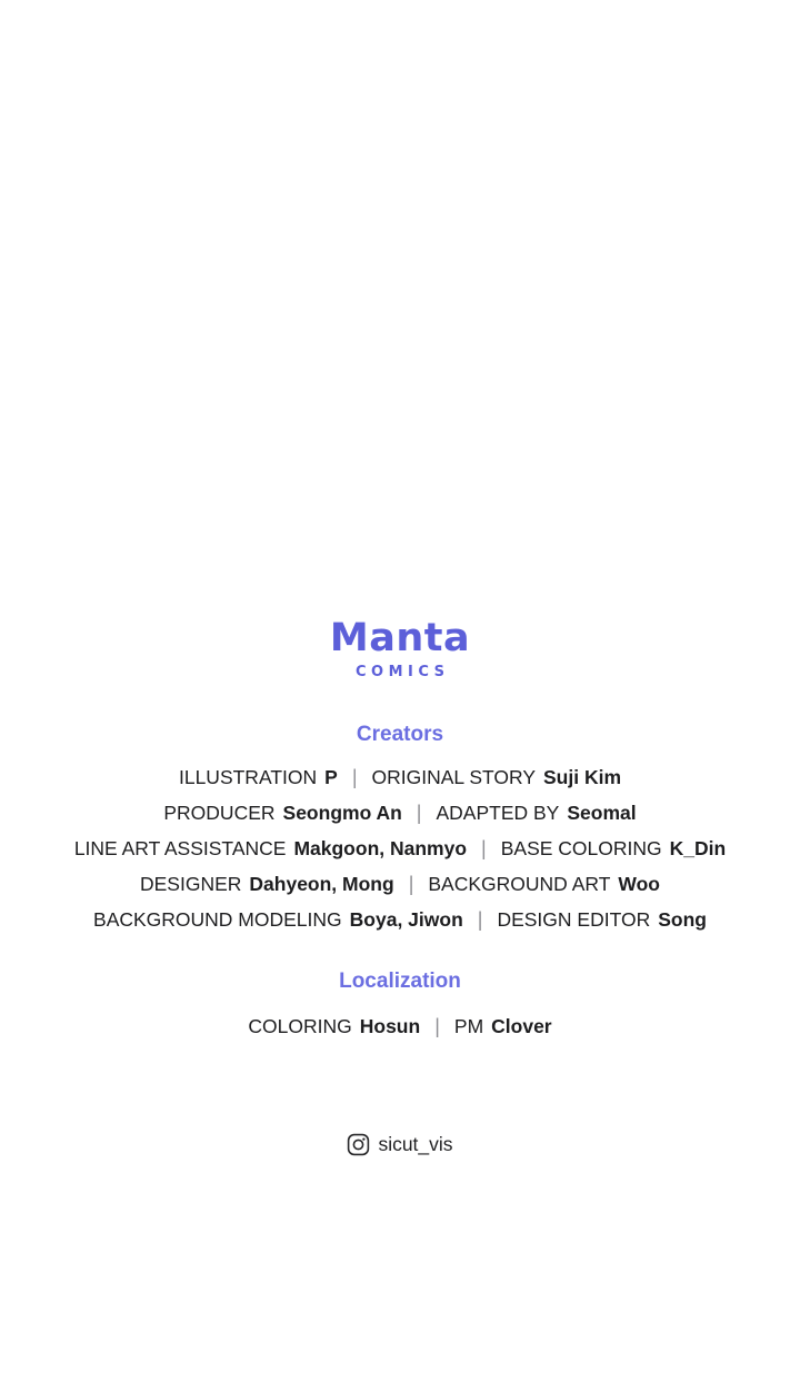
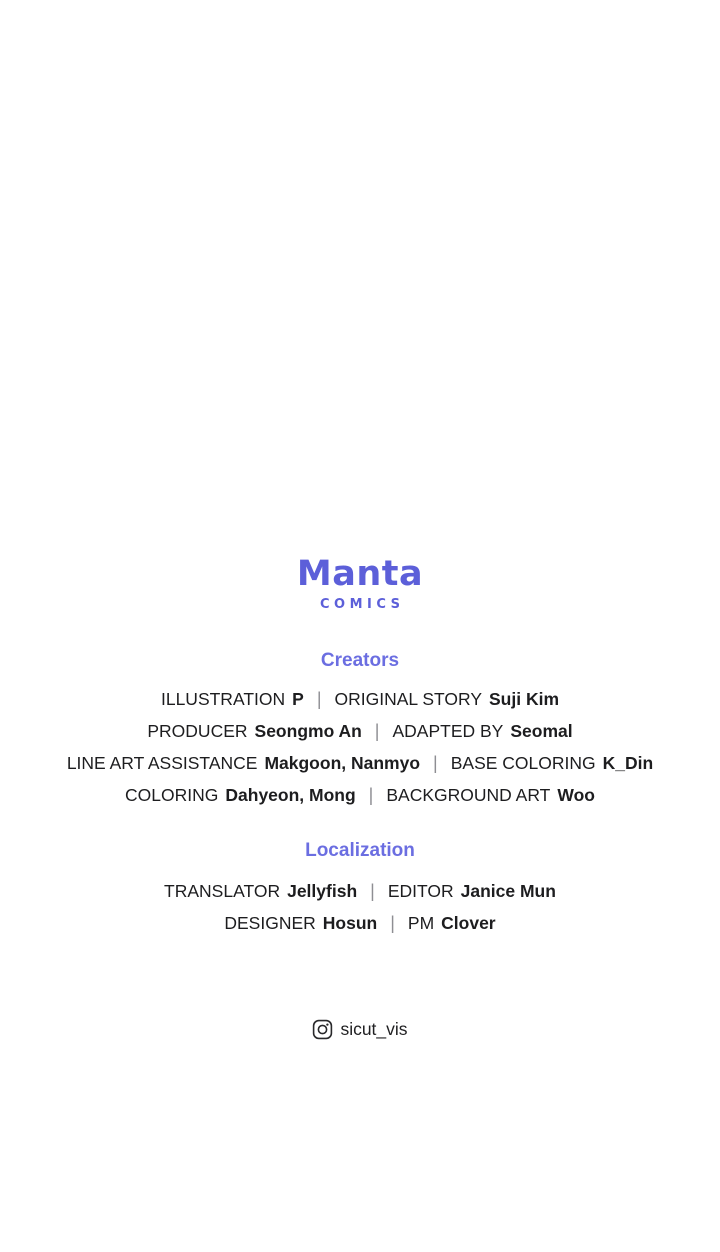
  Manta
  COMICS
  Creators
  ILLUSTRATION P | ORIGINAL STORY Suji Kim
  PRODUCER Seongmo An | ADAPTED BY Seomal
  LINE ART ASSISTANCE Makgoon, Nanmyo | BASE COLORING K_Din
- DESIGNER Dahyeon, Mong | BACKGROUND ART Woo
+ COLORING Dahyeon, Mong | BACKGROUND ART Woo
- BACKGROUND MODELING Boya, Jiwon | DESIGN EDITOR Song
  Localization
+ TRANSLATOR Jellyfish | EDITOR Janice Mun
- COLORING Hosun | PM Clover
+ DESIGNER Hosun | PM Clover
  sicut_vis
